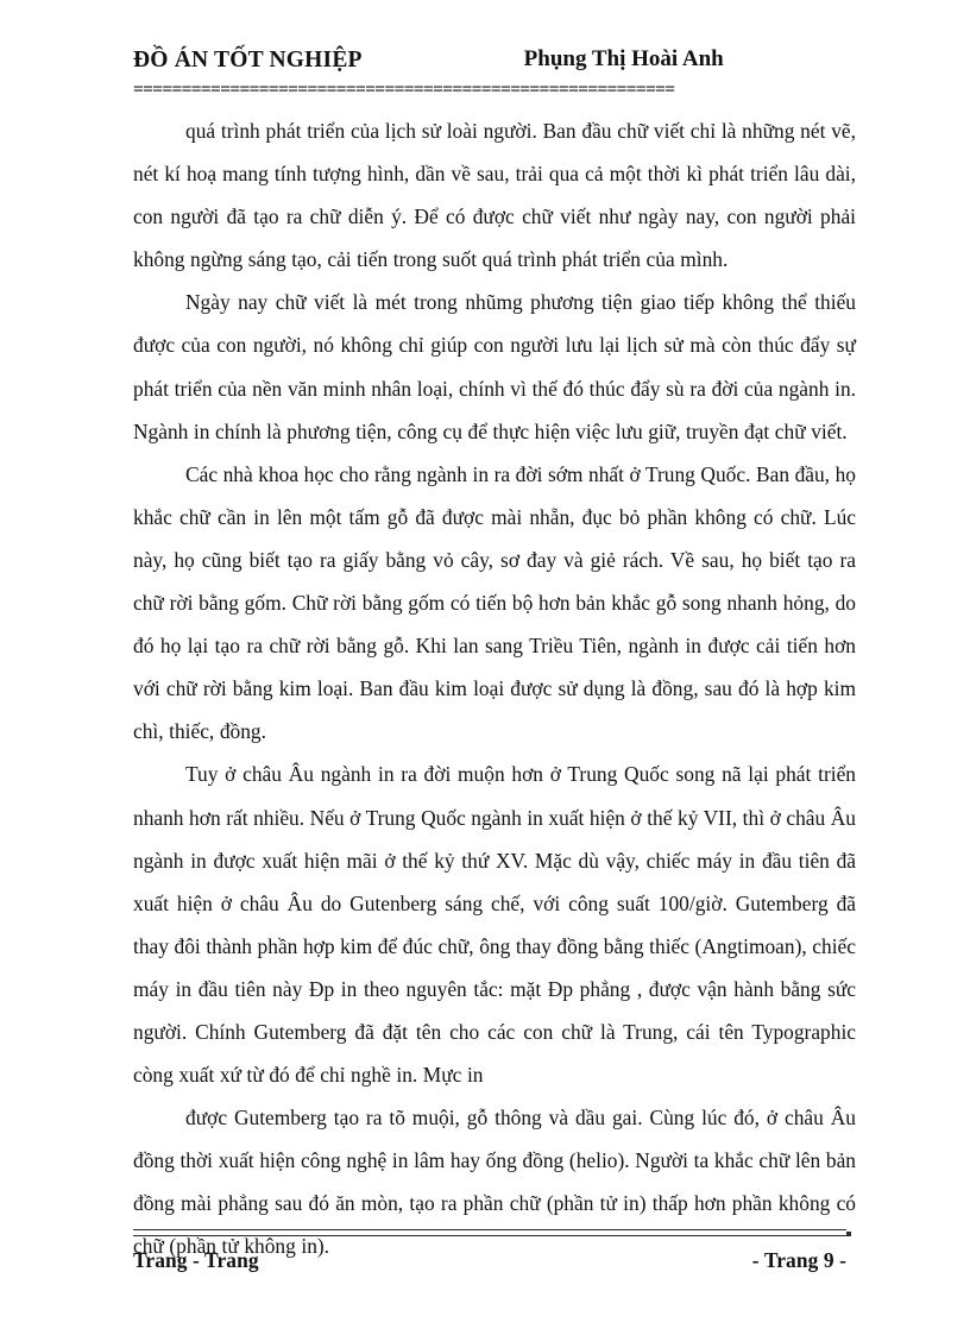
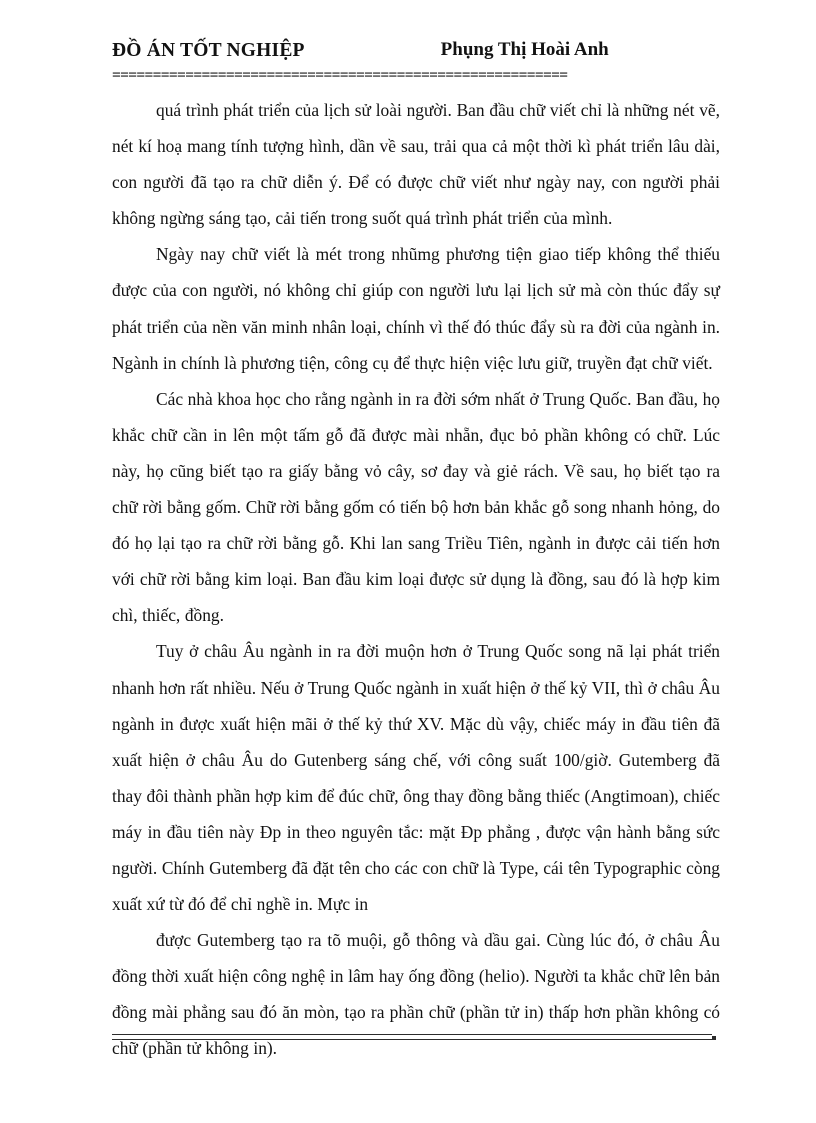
  ĐỒ ÁN TỐT NGHIỆP
  Phụng Thị Hoài Anh
  ========================================================
  quá trình phát triển của lịch sử loài người. Ban đầu chữ viết chỉ là những nét vẽ, nét kí hoạ mang tính tượng hình, dần về sau, trải qua cả một thời kì phát triển lâu dài, con người đã tạo ra chữ diễn ý. Để có được chữ viết như ngày nay, con người phải không ngừng sáng tạo, cải tiến trong suốt quá trình phát triển của mình.
  Ngày nay chữ viết là mét trong nhũmg phương tiện giao tiếp không thể thiếu được của con người, nó không chỉ giúp con người lưu lại lịch sử mà còn thúc đẩy sự phát triển của nền văn minh nhân loại, chính vì thế đó thúc đẩy sù ra đời của ngành in. Ngành in chính là phương tiện, công cụ để thực hiện việc lưu giữ, truyền đạt chữ viết.
  Các nhà khoa học cho rằng ngành in ra đời sớm nhất ở Trung Quốc. Ban đầu, họ khắc chữ cần in lên một tấm gỗ đã được mài nhẵn, đục bỏ phần không có chữ. Lúc này, họ cũng biết tạo ra giấy bằng vỏ cây, sơ đay và giẻ rách. Về sau, họ biết tạo ra chữ rời bằng gốm. Chữ rời bằng gốm có tiến bộ hơn bản khắc gỗ song nhanh hỏng, do đó họ lại tạo ra chữ rời bằng gỗ. Khi lan sang Triều Tiên, ngành in được cải tiến hơn với chữ rời bằng kim loại. Ban đầu kim loại được sử dụng là đồng, sau đó là hợp kim chì, thiếc, đồng.
- Tuy ở châu Âu ngành in ra đời muộn hơn ở Trung Quốc song nã lại phát triển nhanh hơn rất nhiều. Nếu ở Trung Quốc ngành in xuất hiện ở thế kỷ VII, thì ở châu Âu ngành in được xuất hiện mãi ở thế kỷ thứ XV. Mặc dù vậy, chiếc máy in đầu tiên đã xuất hiện ở châu Âu do Gutenberg sáng chế, với công suất 100/giờ. Gutemberg đã thay đôi thành phần hợp kim để đúc chữ, ông thay đồng bằng thiếc (Angtimoan), chiếc máy in đầu tiên này Đp in theo nguyên tắc: mặt Đp phẳng , được vận hành bằng sức người. Chính Gutemberg đã đặt tên cho các con chữ là Trung, cái tên Typographic còng xuất xứ từ đó để chỉ nghề in. Mực in
+ Tuy ở châu Âu ngành in ra đời muộn hơn ở Trung Quốc song nã lại phát triển nhanh hơn rất nhiều. Nếu ở Trung Quốc ngành in xuất hiện ở thế kỷ VII, thì ở châu Âu ngành in được xuất hiện mãi ở thế kỷ thứ XV. Mặc dù vậy, chiếc máy in đầu tiên đã xuất hiện ở châu Âu do Gutenberg sáng chế, với công suất 100/giờ. Gutemberg đã thay đôi thành phần hợp kim để đúc chữ, ông thay đồng bằng thiếc (Angtimoan), chiếc máy in đầu tiên này Đp in theo nguyên tắc: mặt Đp phẳng , được vận hành bằng sức người. Chính Gutemberg đã đặt tên cho các con chữ là Type, cái tên Typographic còng xuất xứ từ đó để chỉ nghề in. Mực in
  được Gutemberg tạo ra tõ muội, gỗ thông và dầu gai. Cùng lúc đó, ở châu Âu đồng thời xuất hiện công nghệ in lâm hay ống đồng (helio). Người ta khắc chữ lên bản đồng mài phẳng sau đó ăn mòn, tạo ra phần chữ (phần tử in) thấp hơn phần không có chữ (phần tử không in).
- Trang - Trang
- - Trang 9 -
